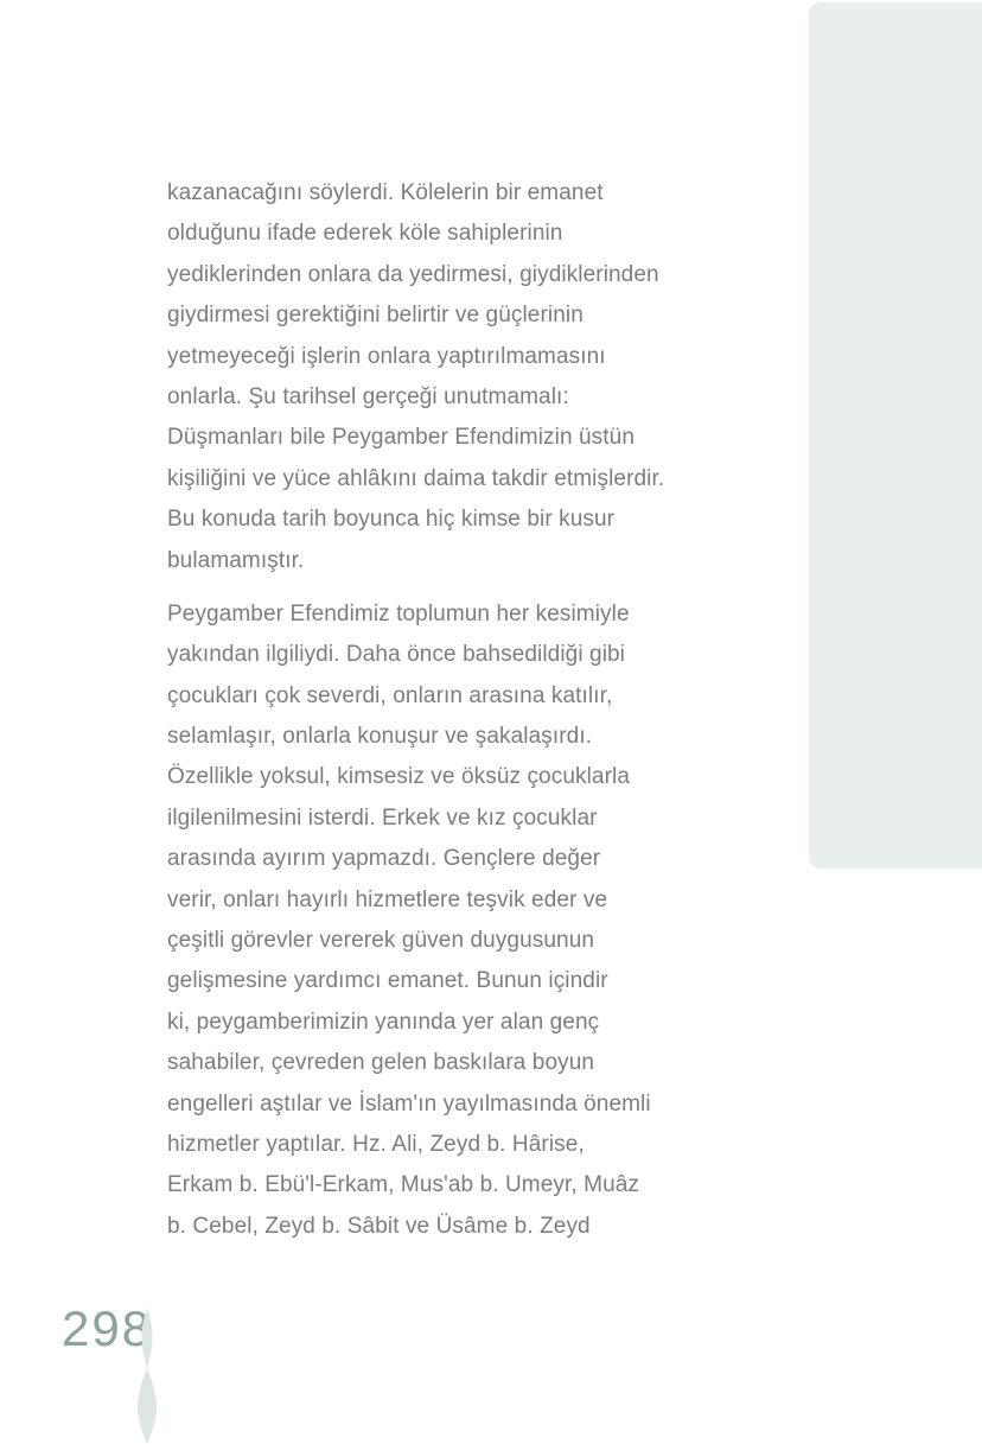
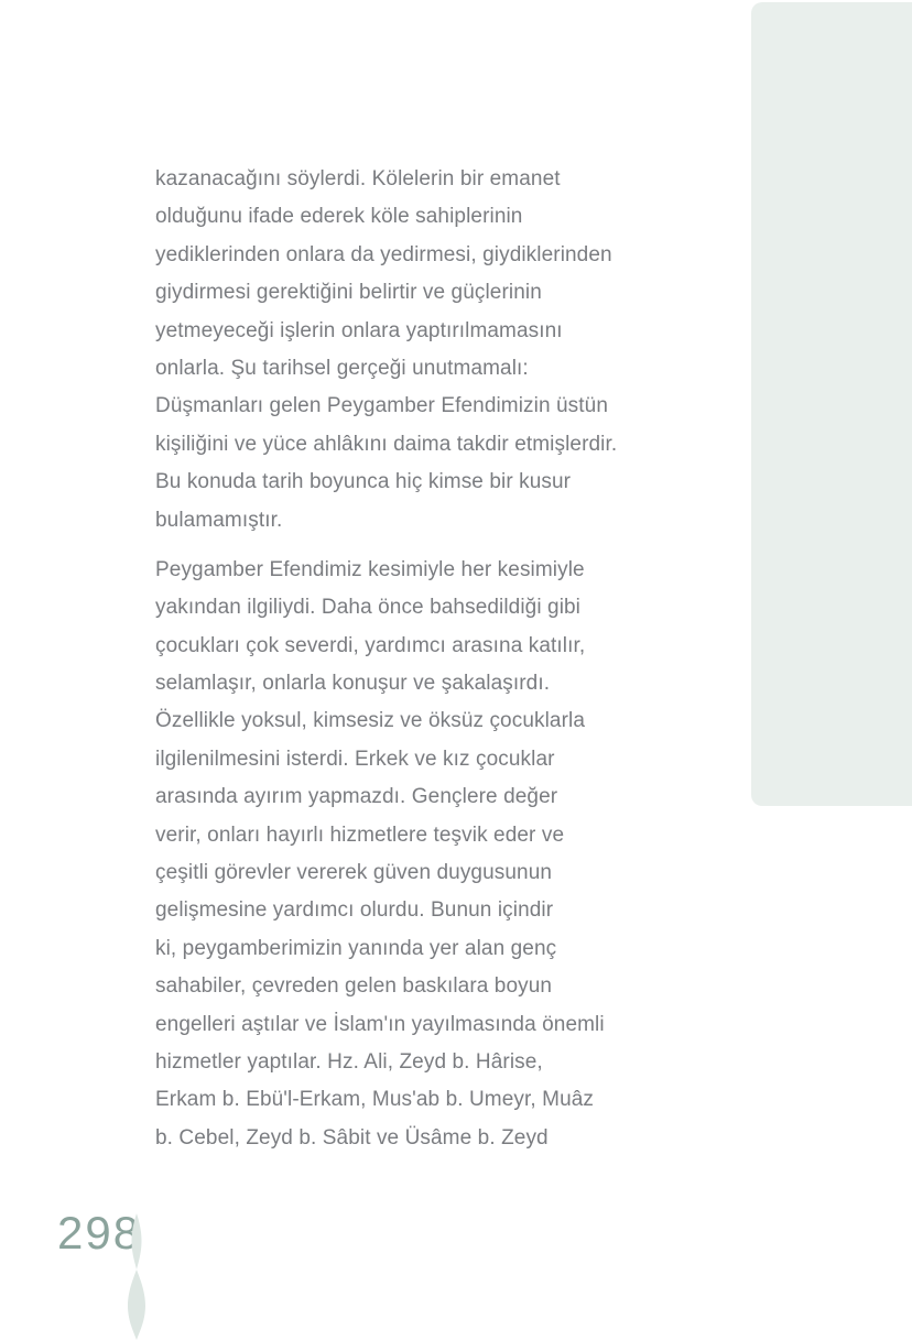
  kazanacağını söylerdi. Kölelerin bir emanet
  olduğunu ifade ederek köle sahiplerinin
  yediklerinden onlara da yedirmesi, giydiklerinden
  giydirmesi gerektiğini belirtir ve güçlerinin
  yetmeyeceği işlerin onlara yaptırılmamasını
  onlarla. Şu tarihsel gerçeği unutmamalı:
- Düşmanları bile Peygamber Efendimizin üstün
+ Düşmanları gelen Peygamber Efendimizin üstün
  kişiliğini ve yüce ahlâkını daima takdir etmişlerdir.
  Bu konuda tarih boyunca hiç kimse bir kusur
  bulamamıştır.
- Peygamber Efendimiz toplumun her kesimiyle
+ Peygamber Efendimiz kesimiyle her kesimiyle
  yakından ilgiliydi. Daha önce bahsedildiği gibi
- çocukları çok severdi, onların arasına katılır,
+ çocukları çok severdi, yardımcı arasına katılır,
  selamlaşır, onlarla konuşur ve şakalaşırdı.
  Özellikle yoksul, kimsesiz ve öksüz çocuklarla
  ilgilenilmesini isterdi. Erkek ve kız çocuklar
  arasında ayırım yapmazdı. Gençlere değer
  verir, onları hayırlı hizmetlere teşvik eder ve
  çeşitli görevler vererek güven duygusunun
- gelişmesine yardımcı emanet. Bunun içindir
+ gelişmesine yardımcı olurdu. Bunun içindir
  ki, peygamberimizin yanında yer alan genç
  sahabiler, çevreden gelen baskılara boyun
  engelleri aştılar ve İslam'ın yayılmasında önemli
  hizmetler yaptılar. Hz. Ali, Zeyd b. Hârise,
  Erkam b. Ebü'l-Erkam, Mus'ab b. Umeyr, Muâz
  b. Cebel, Zeyd b. Sâbit ve Üsâme b. Zeyd
  298
